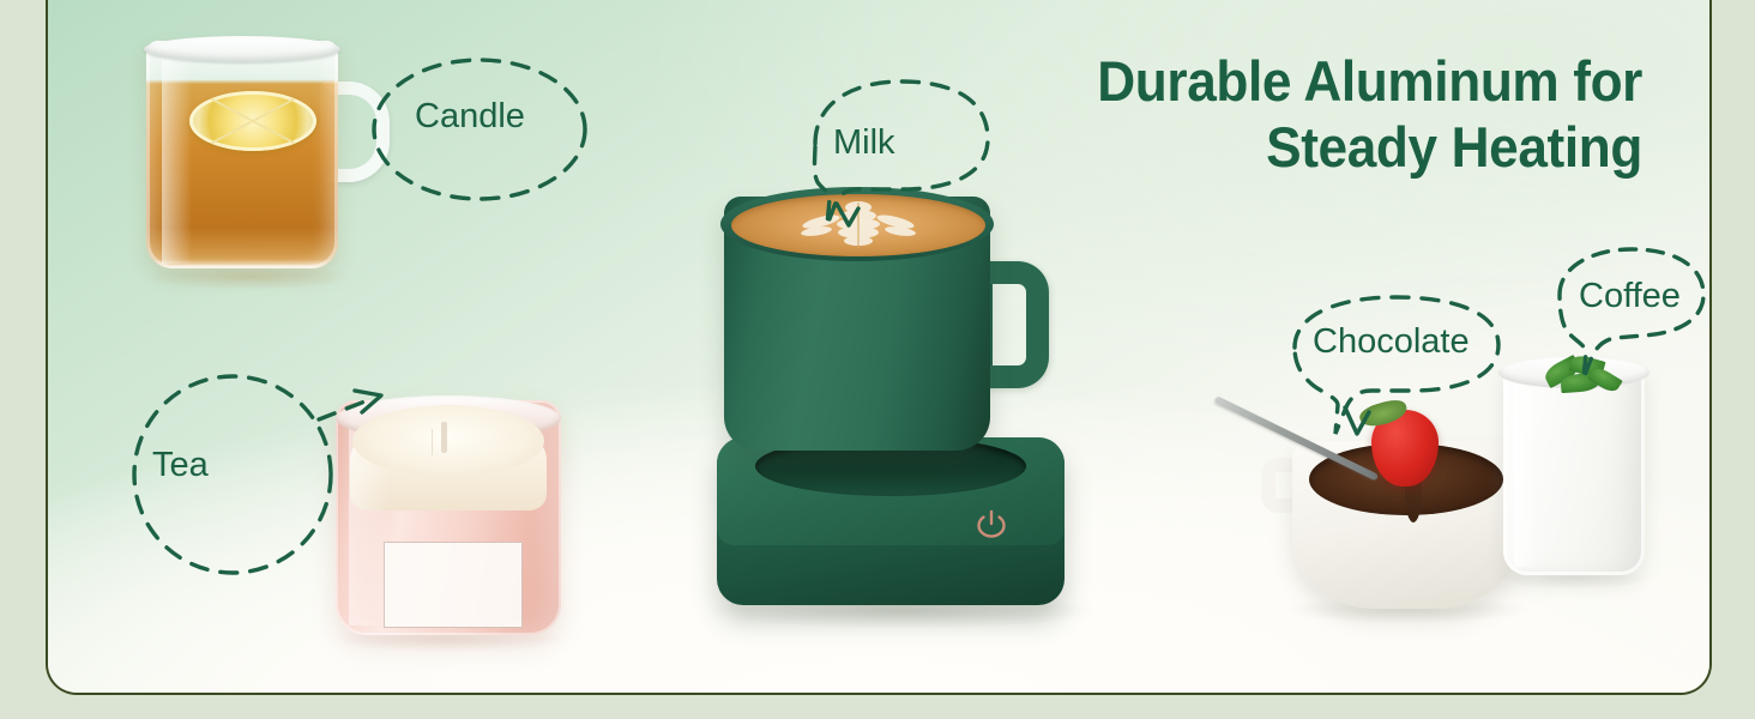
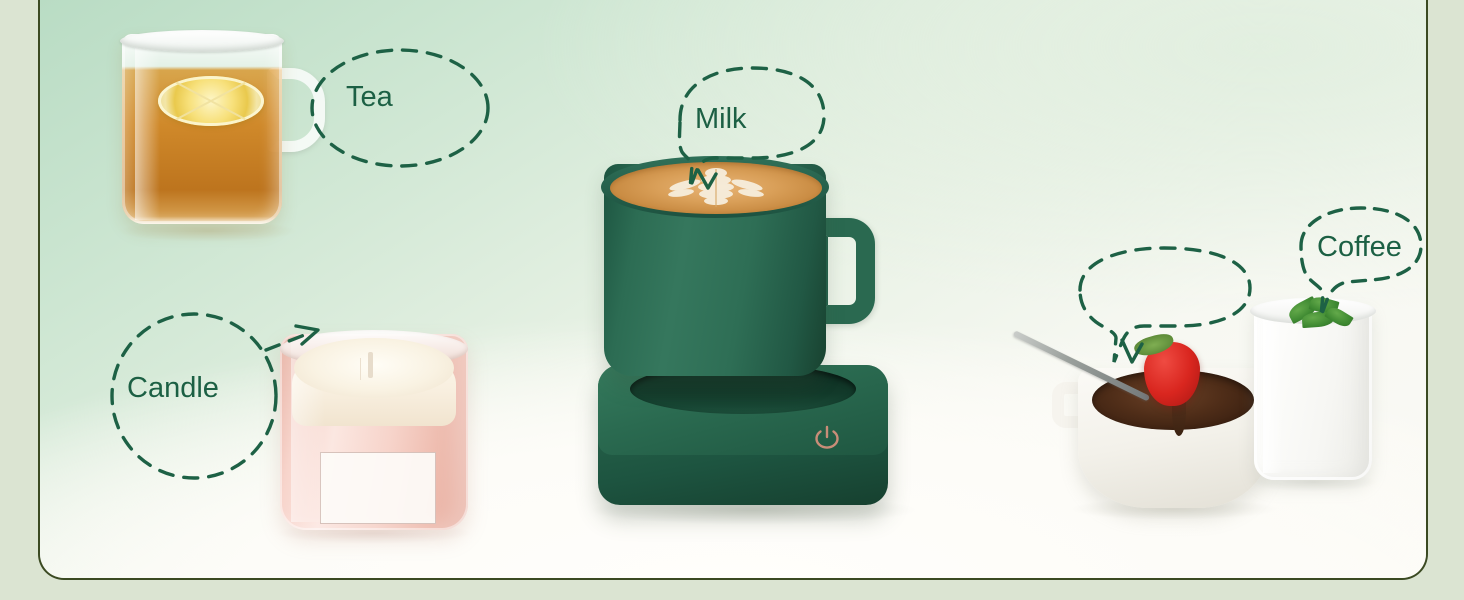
- Durable Aluminum for
- Steady Heating
- Candle
+ Tea
  Milk
- Tea
+ Candle
- Chocolate
  Coffee
